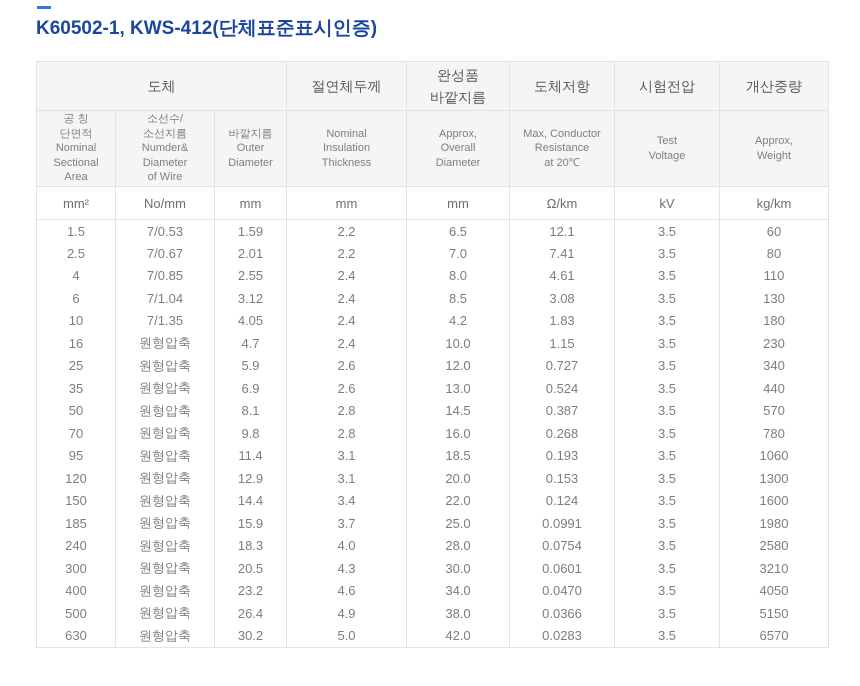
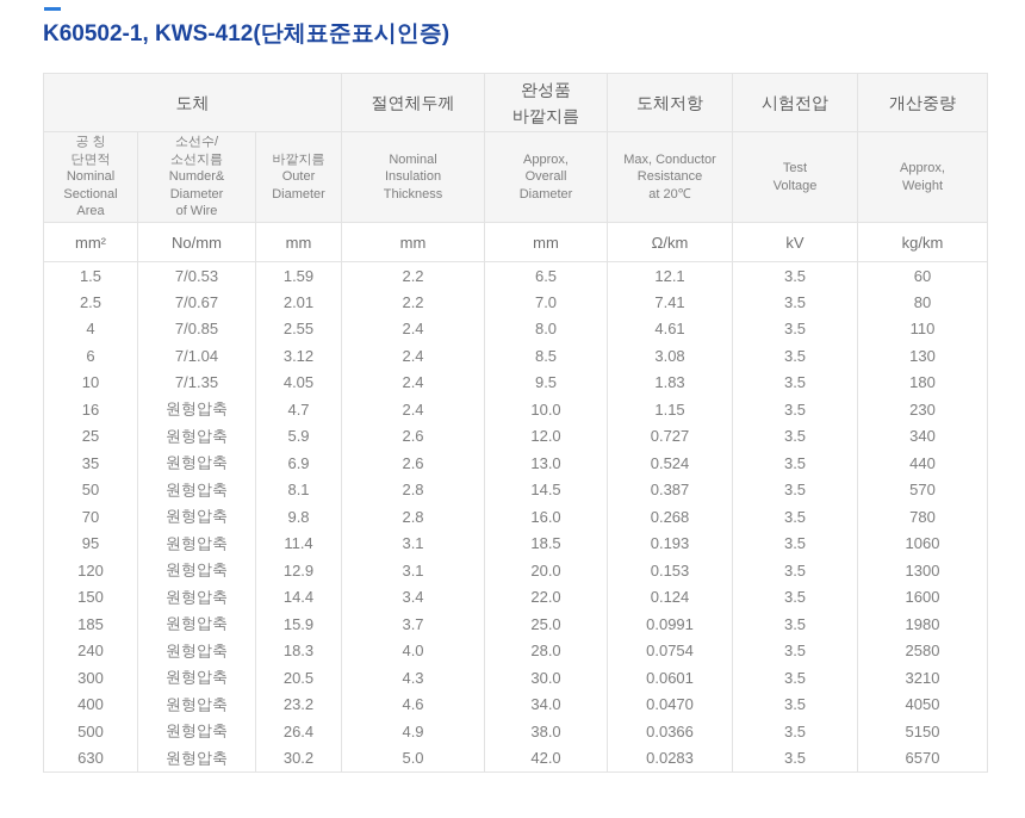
  K60502-1, KWS-412(단체표준표시인증)
  도체	절연체두께	완성품 바깥지름	도체저항	시험전압	개산중량
  공 칭 단면적 Nominal Sectional Area	소선수/ 소선지름 Numder& Diameter of Wire	바깥지름 Outer Diameter	Nominal Insulation Thickness	Approx, Overall Diameter	Max, Conductor Resistance at 20℃	Test Voltage	Approx, Weight
  mm²	No/mm	mm	mm	mm	Ω/km	kV	kg/km
  1.5	7/0.53	1.59	2.2	6.5	12.1	3.5	60
  2.5	7/0.67	2.01	2.2	7.0	7.41	3.5	80
  4	7/0.85	2.55	2.4	8.0	4.61	3.5	110
  6	7/1.04	3.12	2.4	8.5	3.08	3.5	130
- 10	7/1.35	4.05	2.4	4.2	1.83	3.5	180
+ 10	7/1.35	4.05	2.4	9.5	1.83	3.5	180
  16	원형압축	4.7	2.4	10.0	1.15	3.5	230
  25	원형압축	5.9	2.6	12.0	0.727	3.5	340
  35	원형압축	6.9	2.6	13.0	0.524	3.5	440
  50	원형압축	8.1	2.8	14.5	0.387	3.5	570
  70	원형압축	9.8	2.8	16.0	0.268	3.5	780
  95	원형압축	11.4	3.1	18.5	0.193	3.5	1060
  120	원형압축	12.9	3.1	20.0	0.153	3.5	1300
  150	원형압축	14.4	3.4	22.0	0.124	3.5	1600
  185	원형압축	15.9	3.7	25.0	0.0991	3.5	1980
  240	원형압축	18.3	4.0	28.0	0.0754	3.5	2580
  300	원형압축	20.5	4.3	30.0	0.0601	3.5	3210
  400	원형압축	23.2	4.6	34.0	0.0470	3.5	4050
  500	원형압축	26.4	4.9	38.0	0.0366	3.5	5150
  630	원형압축	30.2	5.0	42.0	0.0283	3.5	6570
